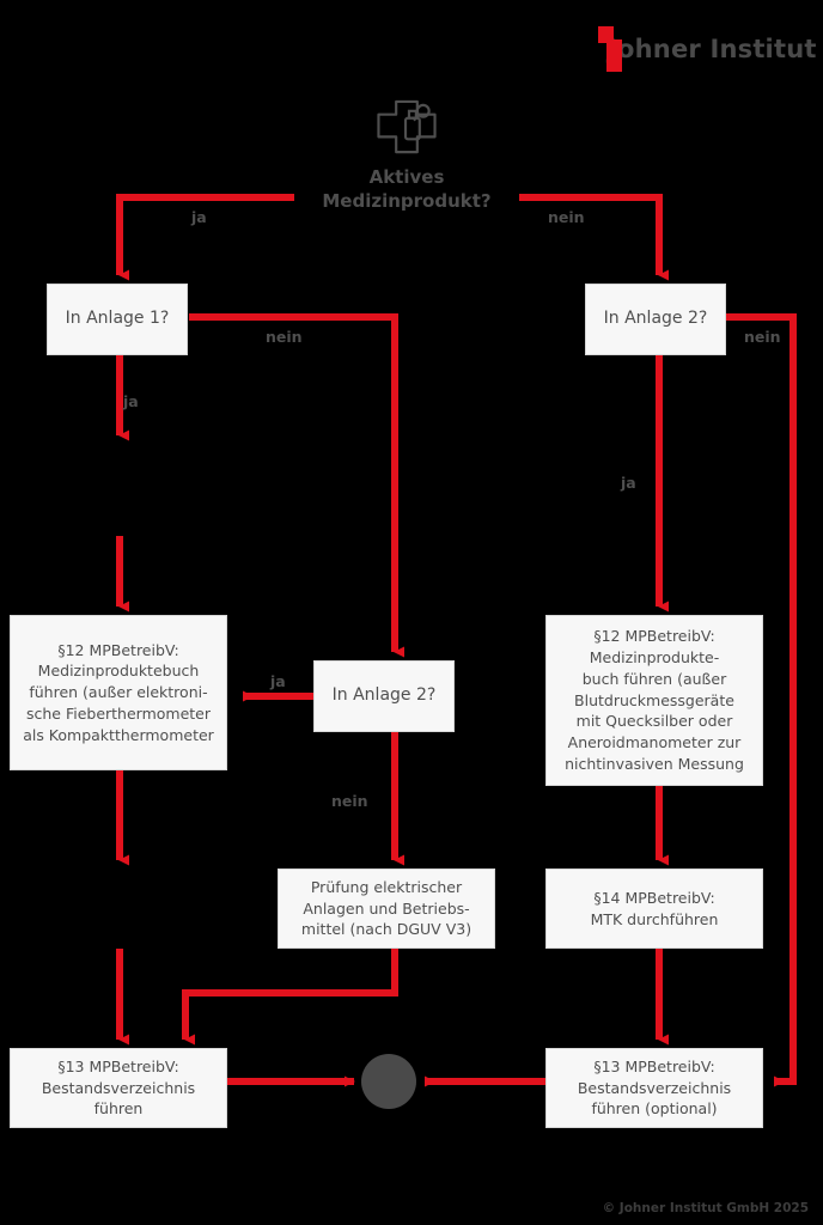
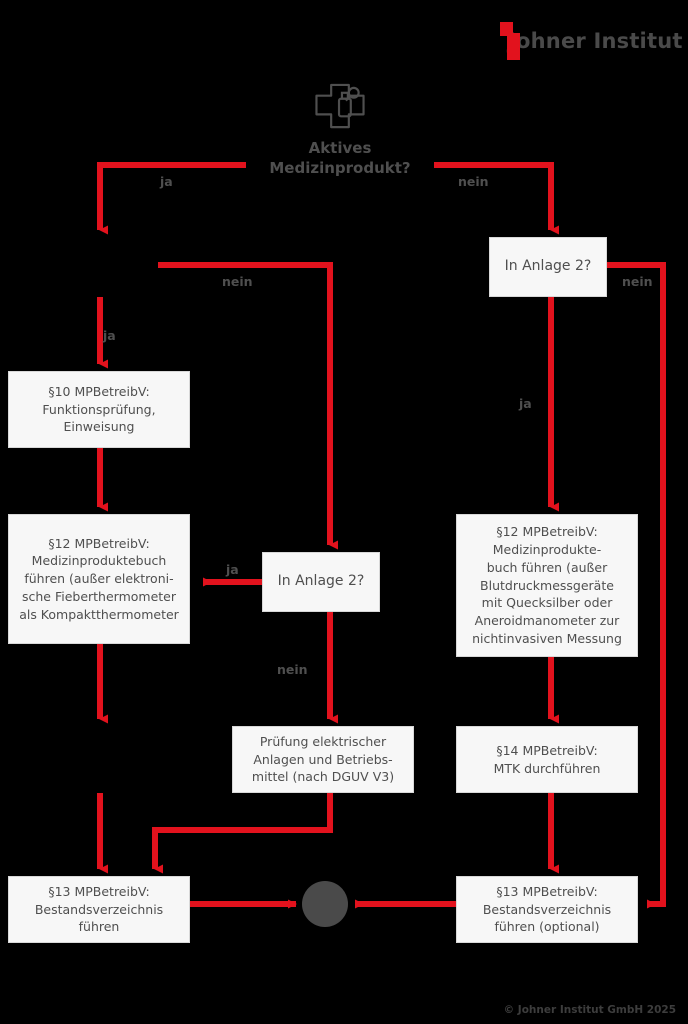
  ohner Institut
  Aktives
  Medizinprodukt?
- In Anlage 1?
  In Anlage 2?
  In Anlage 2?
+ §10 MPBetreibV:
+ Funktionsprüfung,
+ Einweisung
  §12 MPBetreibV:
  Medizinproduktebuch
  führen (außer elektroni-
  sche Fieberthermometer
  als Kompaktthermometer
  §12 MPBetreibV:
  Medizinprodukte-
  buch führen (außer
  Blutdruckmessgeräte
  mit Quecksilber oder
  Aneroidmanometer zur
  nichtinvasiven Messung
  Prüfung elektrischer
  Anlagen und Betriebs-
  mittel (nach DGUV V3)
  §14 MPBetreibV:
  MTK durchführen
  §13 MPBetreibV:
  Bestandsverzeichnis
  führen
  §13 MPBetreibV:
  Bestandsverzeichnis
  führen (optional)
  ja
  nein
  ja
  nein
  ja
  nein
  ja
  nein
  © Johner Institut GmbH 2025
